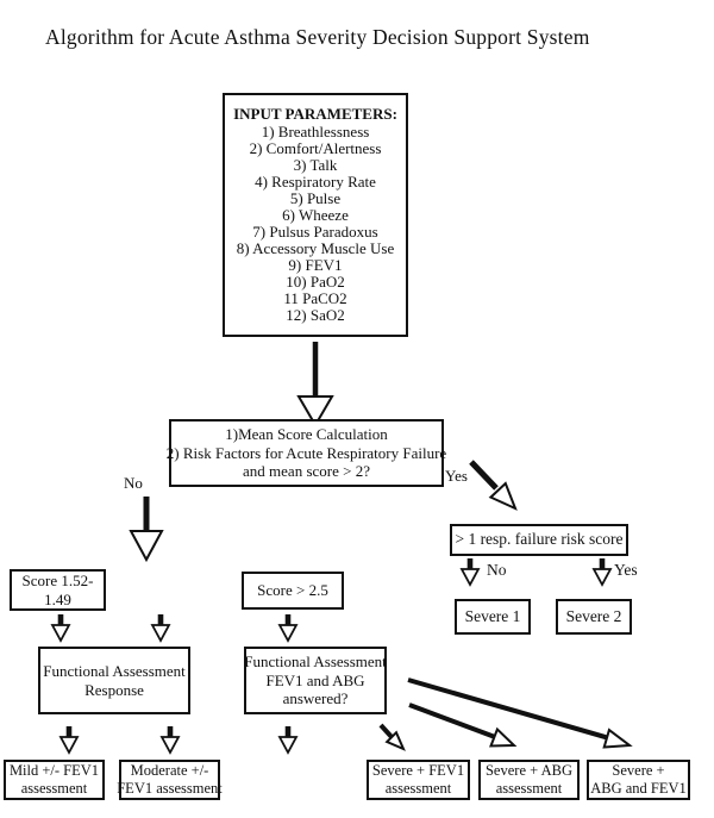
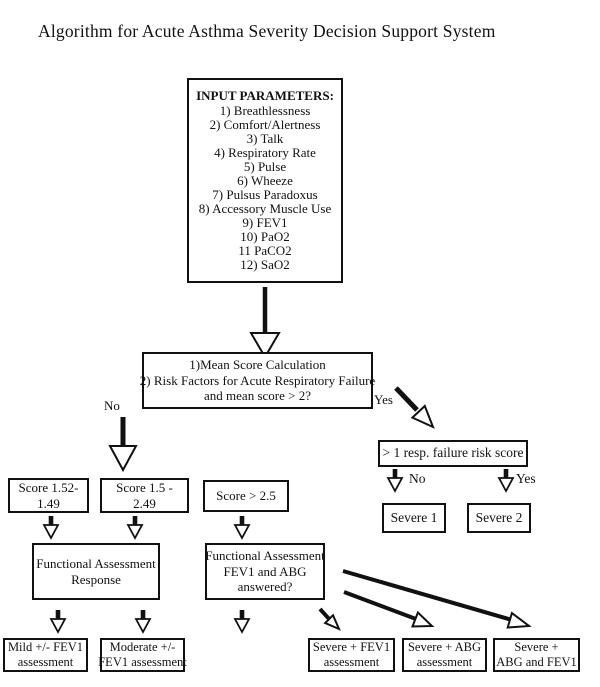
  Algorithm for Acute Asthma Severity Decision Support System
  INPUT PARAMETERS:
  1) Breathlessness
  2) Comfort/Alertness
  3) Talk
  4) Respiratory Rate
  5) Pulse
  6) Wheeze
  7) Pulsus Paradoxus
  8) Accessory Muscle Use
  9) FEV1
  10) PaO2
  11 PaCO2
  12) SaO2
  1)Mean Score Calculation
  2) Risk Factors for Acute Respiratory Failure
  and mean score > 2?
  No
  Yes
  > 1 resp. failure risk score
  No
  Yes
  Score 1.52-
  1.49
+ Score 1.5 -
+ 2.49
  Score > 2.5
  Severe 1
  Severe 2
  Functional Assessment
  Response
  Functional Assessment
  FEV1 and ABG
  answered?
  Mild +/- FEV1
  assessment
  Moderate +/-
  FEV1 assessment
  Severe + FEV1
  assessment
  Severe + ABG
  assessment
  Severe +
  ABG and FEV1
